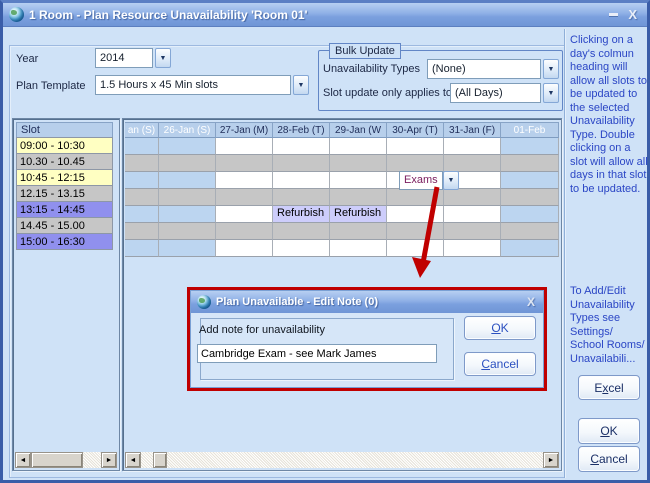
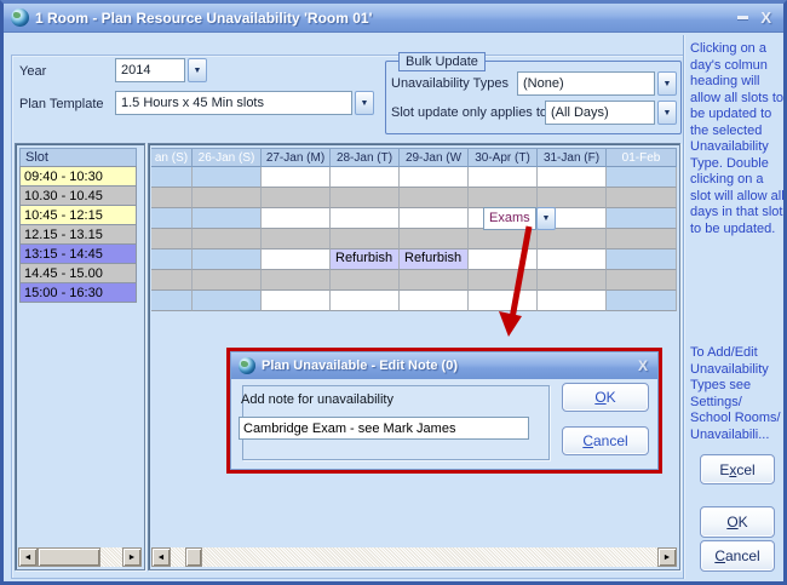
  1 Room - Plan Resource Unavailability 'Room 01'
  X
  Year
  2014
  Plan Template
  1.5 Hours x 45 Min slots
  Bulk Update
  Unavailability Types
  (None)
  Slot update only applies to
  (All Days)
  Clicking on a day's colmun heading will allow all slots to be updated to the selected Unavailability Type. Double clicking on a slot will allow all days in that slot to be updated.
  To Add/Edit Unavailability Types see Settings/ School Rooms/ Unavailabili...
  E
  x
  cel
  O
  K
  C
  ancel
  Slot
- 09:00 - 10:30
+ 09:40 - 10:30
  10.30 - 10.45
  10:45 - 12:15
  12.15 - 13.15
  13:15 - 14:45
  14.45 - 15.00
  15:00 - 16:30
  an (S)
  26-Jan (S)
  27-Jan (M)
- 28-Feb (T)
+ 28-Jan (T)
  29-Jan (W
  30-Apr (T)
  31-Jan (F)
  01-Feb
  Exams
  Refurbish
  Refurbish
  Plan Unavailable - Edit Note (0)
  X
  Add note for unavailability
  Cambridge Exam - see Mark James
  O
  K
  C
  ancel
